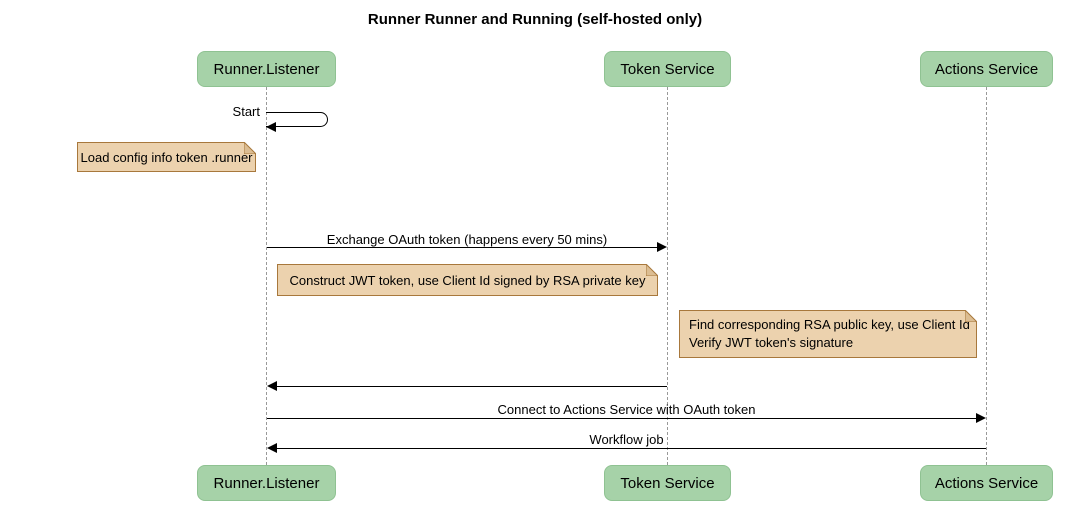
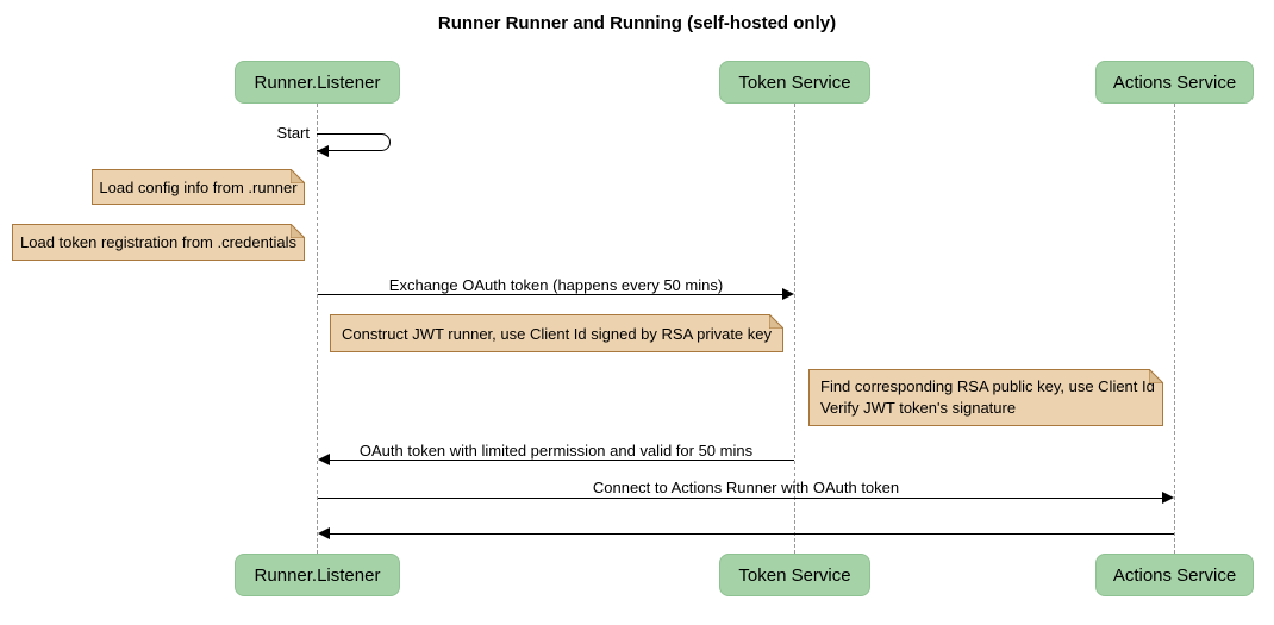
  Runner Runner and Running (self-hosted only)
  Runner.Listener
  Token Service
  Actions Service
  Start
- Load config info token .runner
+ Load config info from .runner
+ Load token registration from .credentials
  Exchange OAuth token (happens every 50 mins)
- Construct JWT token, use Client Id signed by RSA private key
+ Construct JWT runner, use Client Id signed by RSA private key
  Find corresponding RSA public key, use Client Id
  Verify JWT token's signature
+ OAuth token with limited permission and valid for 50 mins
- Connect to Actions Service with OAuth token
+ Connect to Actions Runner with OAuth token
- Workflow job
  Runner.Listener
  Token Service
  Actions Service
